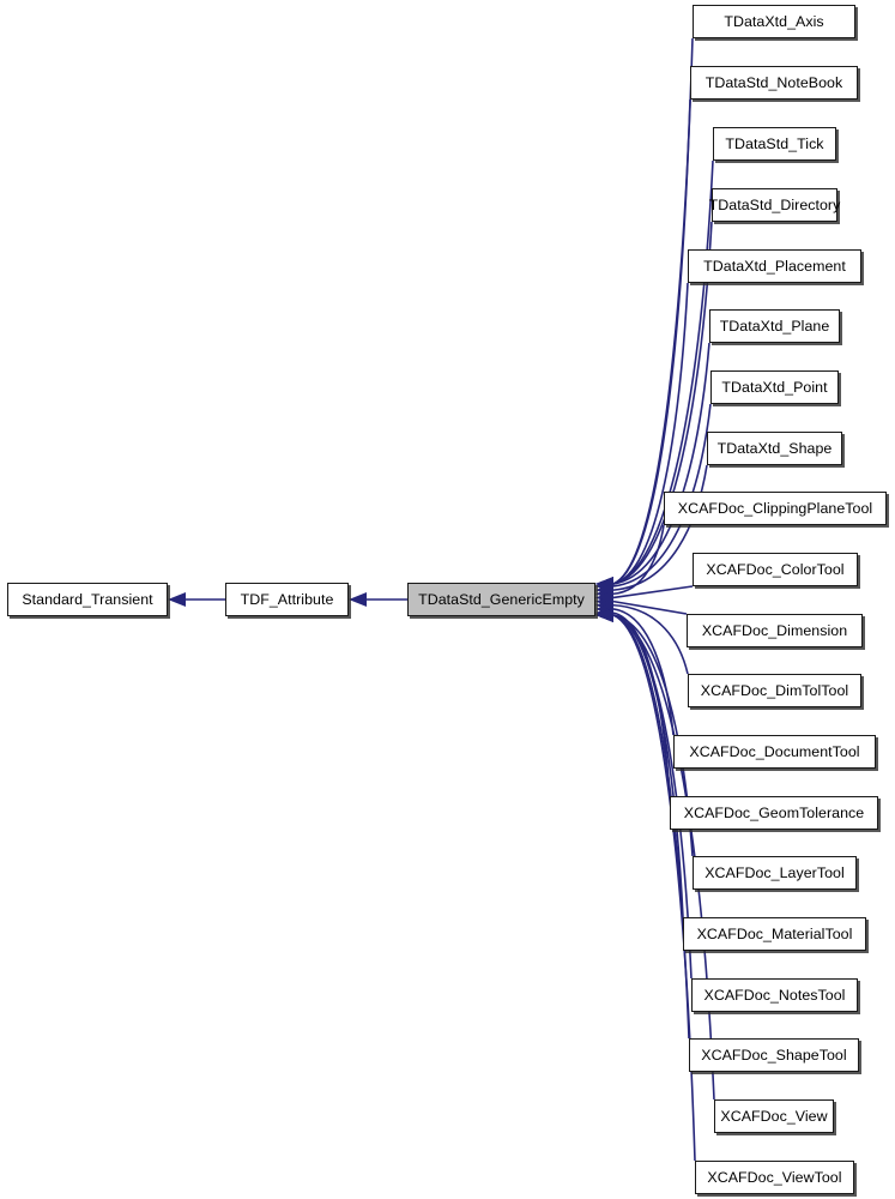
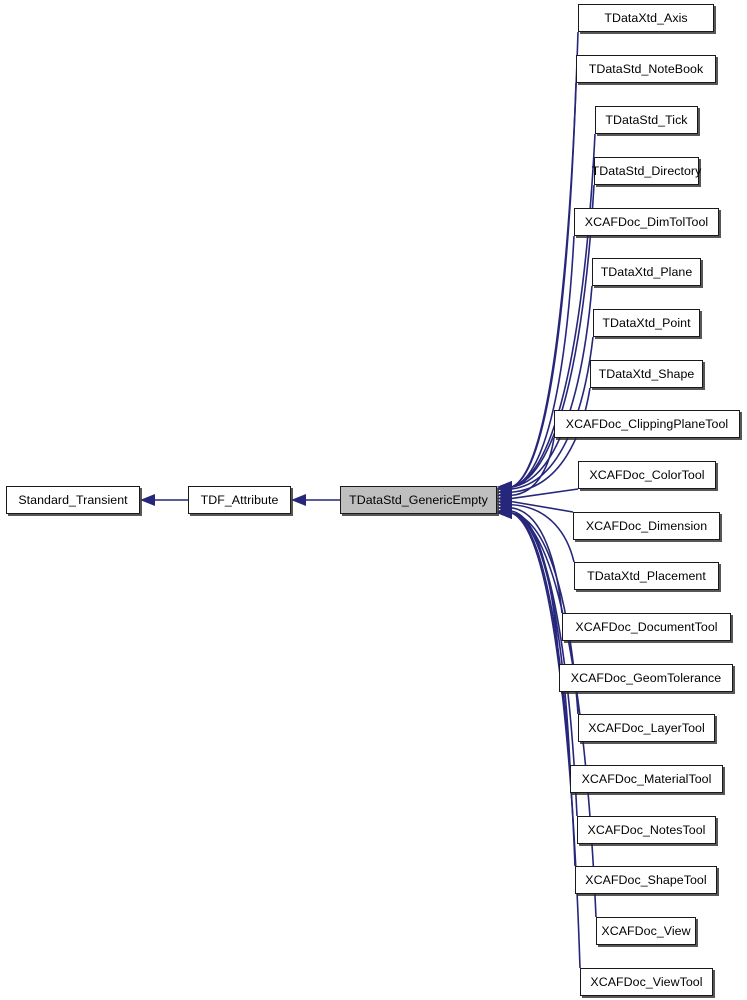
  Standard_Transient
  TDF_Attribute
  TDataStd_GenericEmpty
  TDataXtd_Axis
  TDataStd_NoteBook
  TDataStd_Tick
  TDataStd_Directory
- TDataXtd_Placement
+ XCAFDoc_DimTolTool
  TDataXtd_Plane
  TDataXtd_Point
  TDataXtd_Shape
  XCAFDoc_ClippingPlaneTool
  XCAFDoc_ColorTool
  XCAFDoc_Dimension
- XCAFDoc_DimTolTool
+ TDataXtd_Placement
  XCAFDoc_DocumentTool
  XCAFDoc_GeomTolerance
  XCAFDoc_LayerTool
  XCAFDoc_MaterialTool
  XCAFDoc_NotesTool
  XCAFDoc_ShapeTool
  XCAFDoc_View
  XCAFDoc_ViewTool
